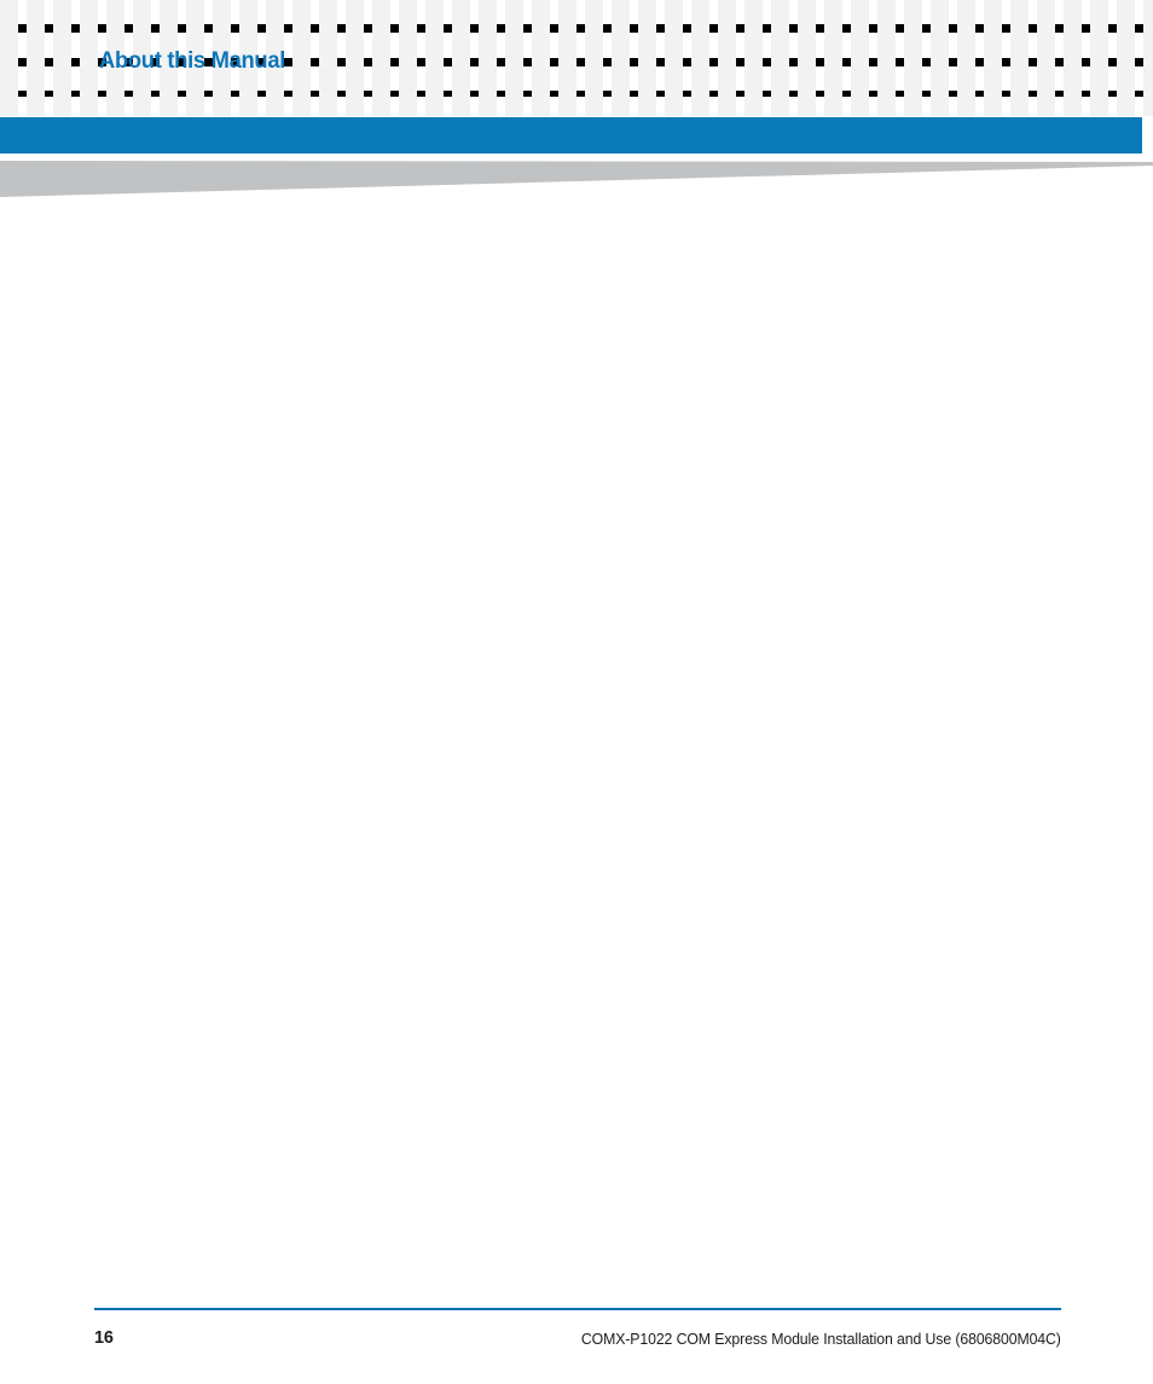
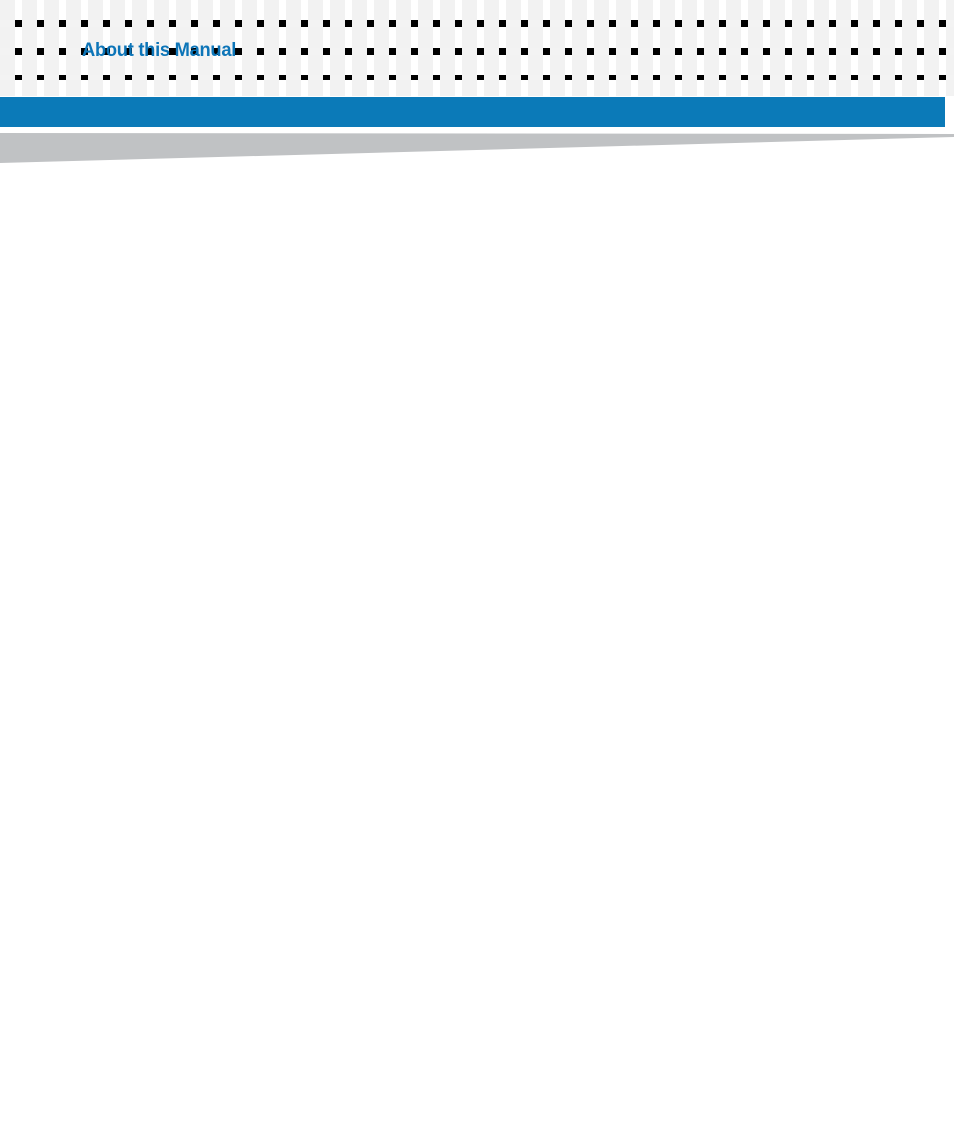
  About this Manual
- 16
- COMX-P1022 COM Express Module Installation and Use (6806800M04C)
